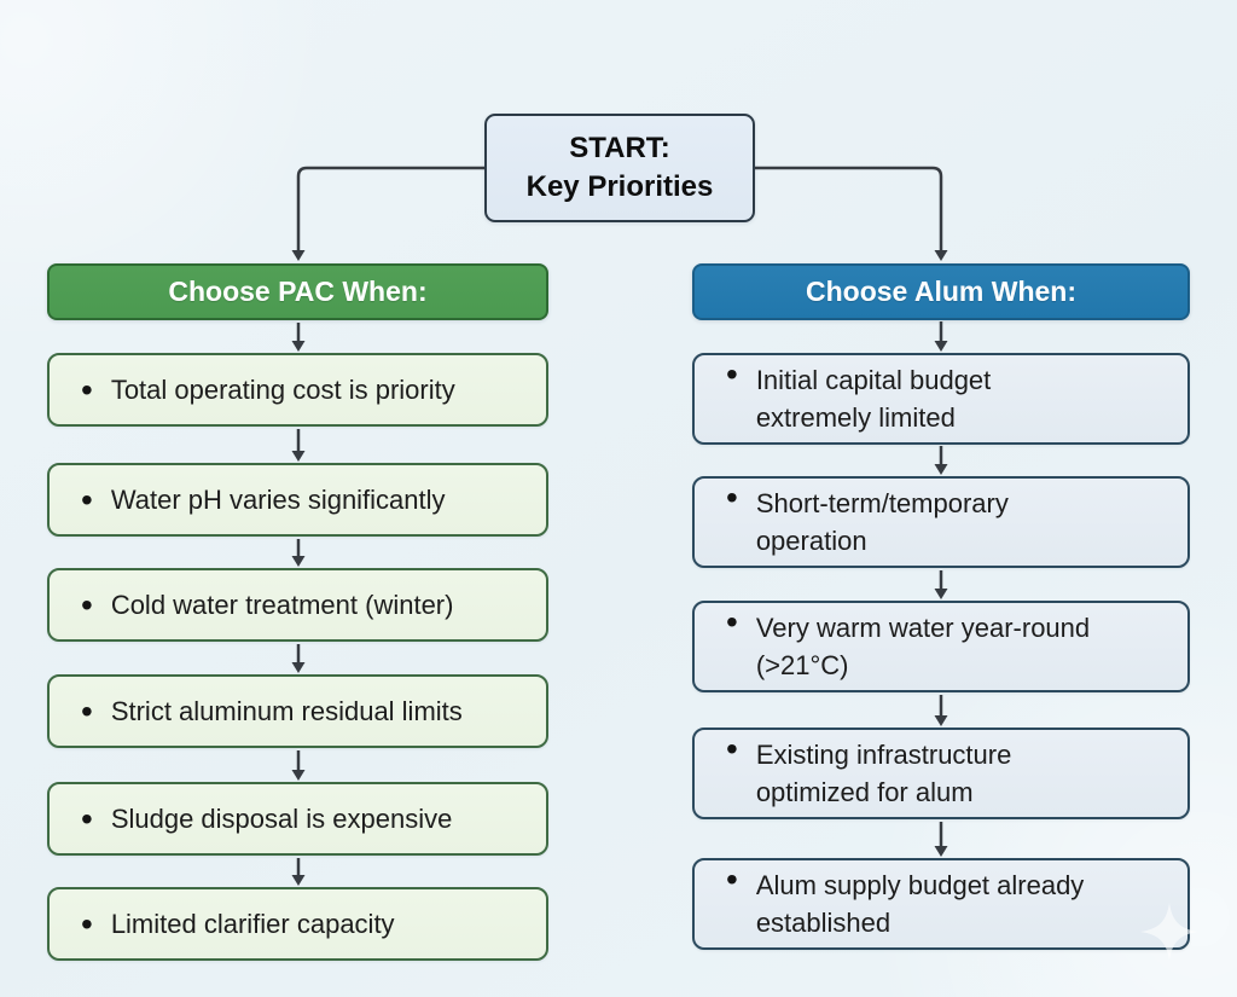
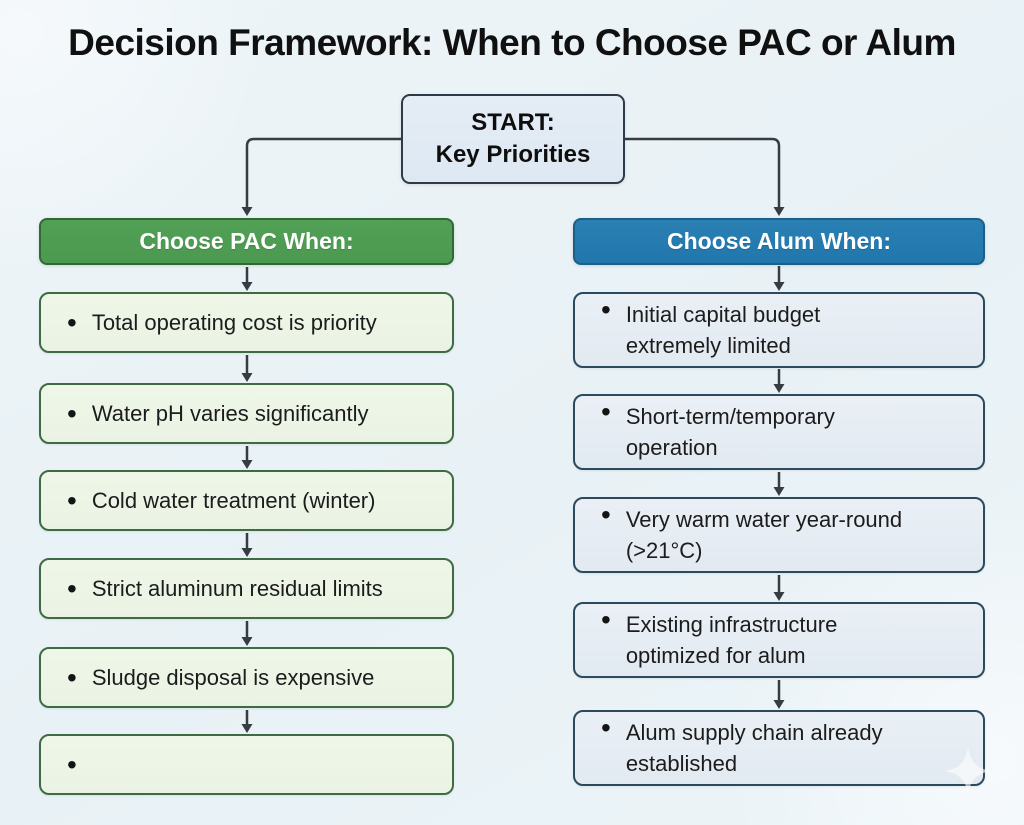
+ Decision Framework: When to Choose PAC or Alum
  START:
  Key Priorities
  Choose PAC When:
  Choose Alum When:
  •
  Total operating cost is priority
  •
  Water pH varies significantly
  •
  Cold water treatment (winter)
  •
  Strict aluminum residual limits
  •
  Sludge disposal is expensive
  •
- Limited clarifier capacity
  •
  Initial capital budget extremely limited
  •
  Short-term/temporary operation
  •
  Very warm water year-round (>21°C)
  •
  Existing infrastructure optimized for alum
  •
- Alum supply budget already established
+ Alum supply chain already established
